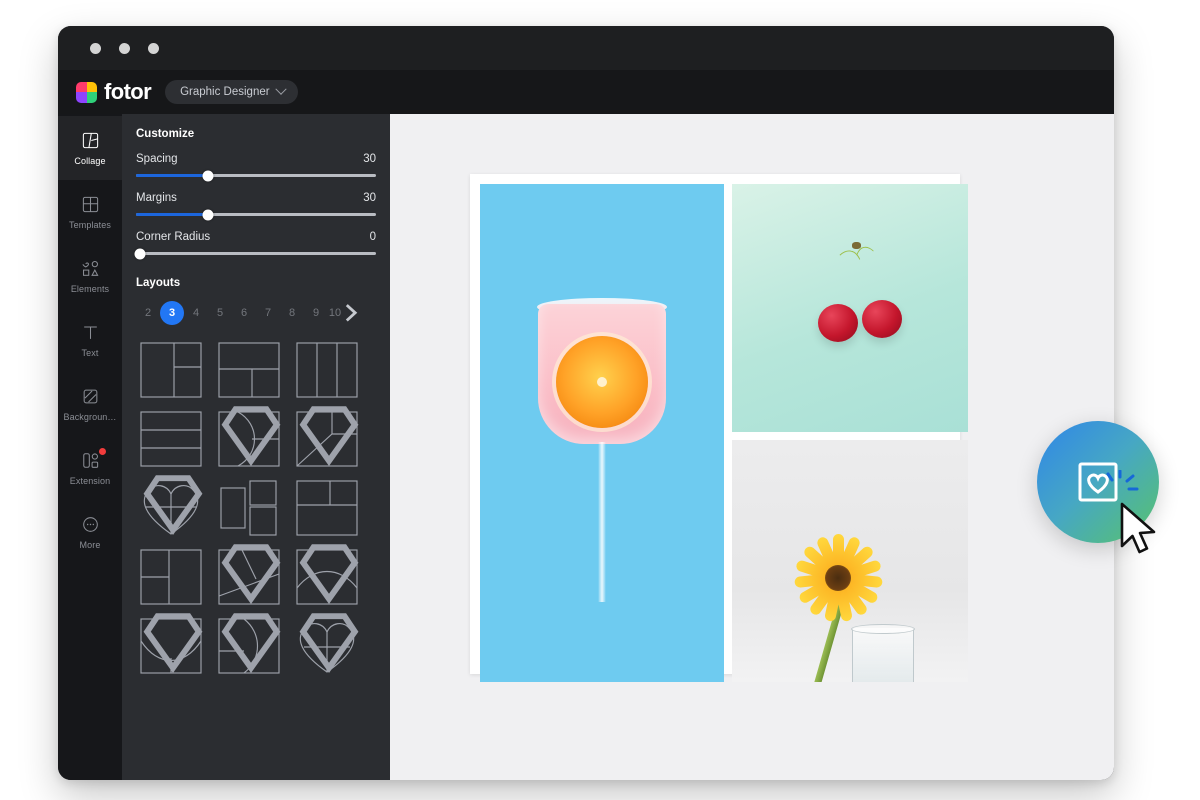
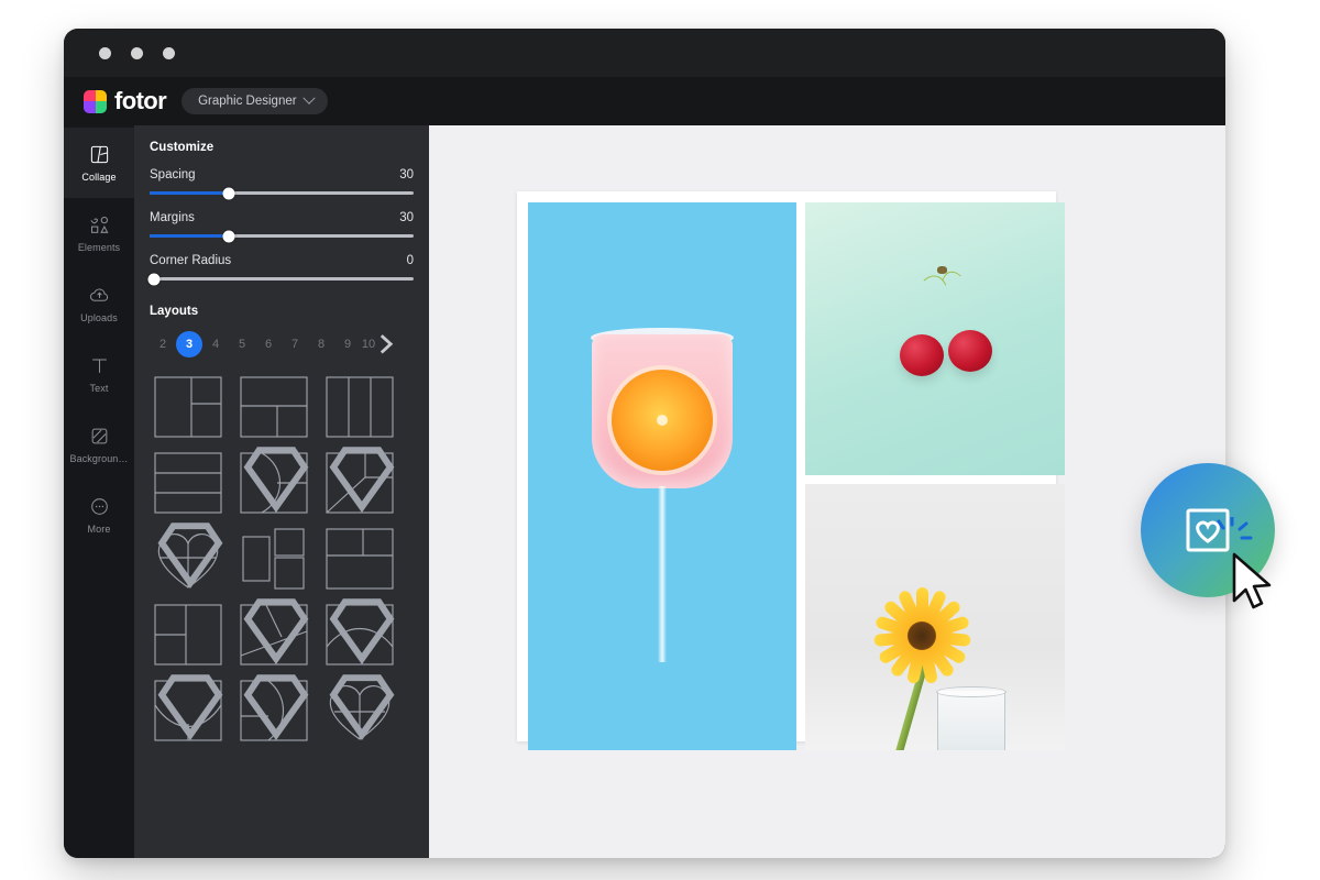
  fotor
  Graphic Designer
  Collage
- Templates
  Elements
+ Uploads
  Text
  Backgroun…
- Extension
  More
  Customize
  Spacing
  30
  Margins
  30
  Corner Radius
  0
  Layouts
  2
  3
  4
  5
  6
  7
  8
  9
  10
